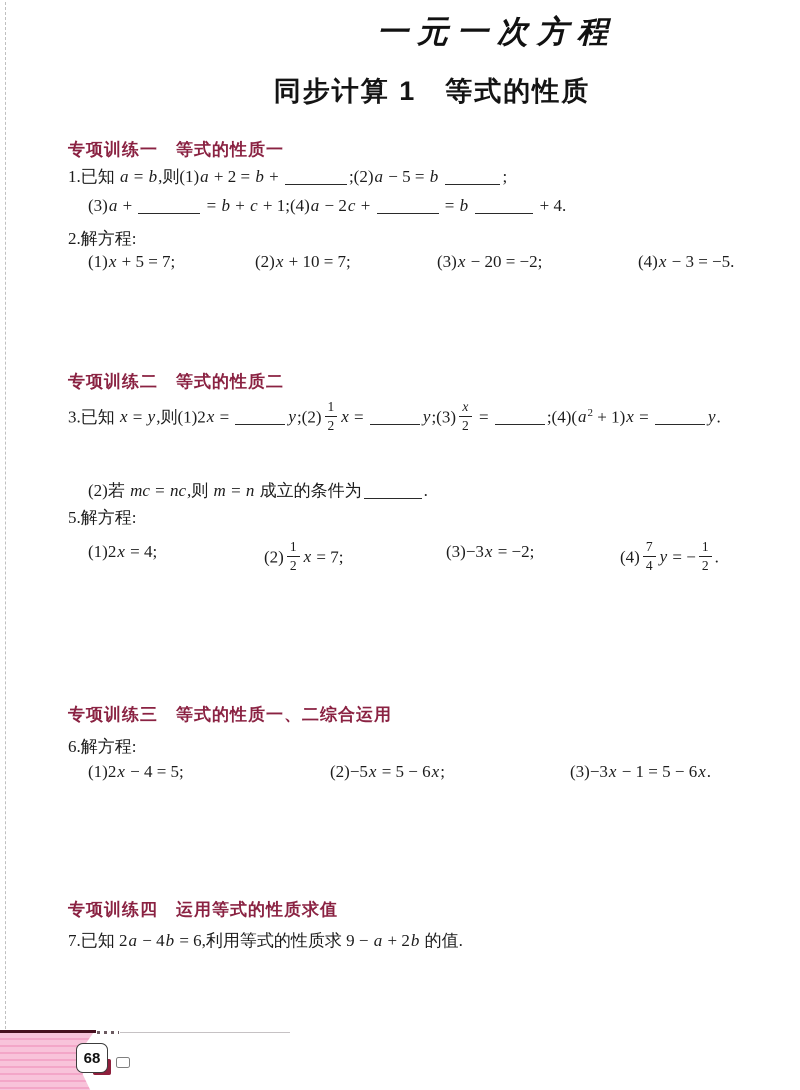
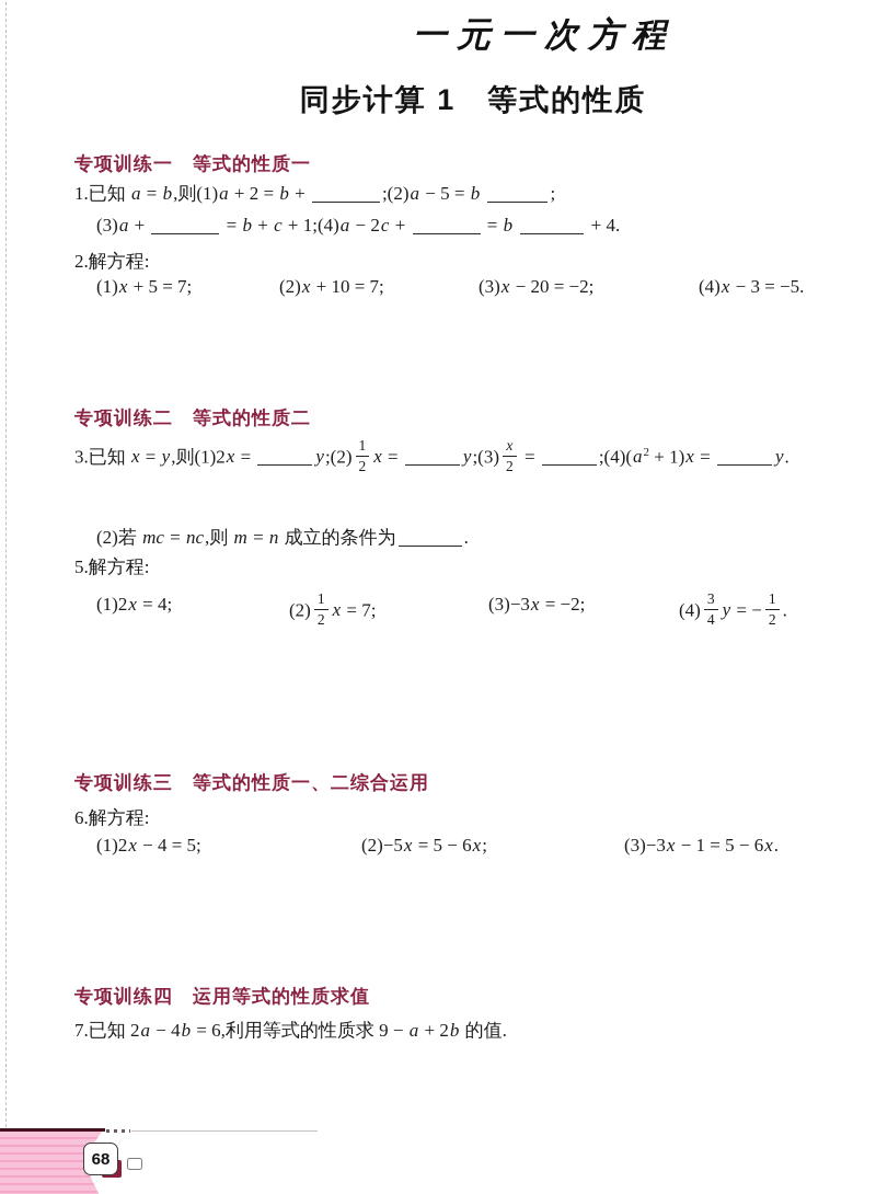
  一元一次方程
  同步计算 1 等式的性质
  专项训练一 等式的性质一
  1.已知 a = b,则(1)a + 2 = b + ;(2)a − 5 = b ;
  (3)a + = b + c + 1;(4)a − 2c + = b + 4.
  2.解方程:
  (1)x + 5 = 7;
  (2)x + 10 = 7;
  (3)x − 20 = −2;
  (4)x − 3 = −5.
  专项训练二 等式的性质二
  3.已知 x = y,则(1)2x = y;(2)
  1
  2
  x = y;(3)
  x
  2
  = ;(4)(a2 + 1)x = y.
  (2)若 mc = nc,则 m = n 成立的条件为 .
  5.解方程:
  (1)2x = 4;
  (2)
  1
  2
  x = 7;
  (3)−3x = −2;
  (4)
- 7
+ 3
  4
  y = −
  1
  2
  .
  专项训练三 等式的性质一、二综合运用
  6.解方程:
  (1)2x − 4 = 5;
  (2)−5x = 5 − 6x;
  (3)−3x − 1 = 5 − 6x.
  专项训练四 运用等式的性质求值
  7.已知 2a − 4b = 6,利用等式的性质求 9 − a + 2b 的值.
  68
